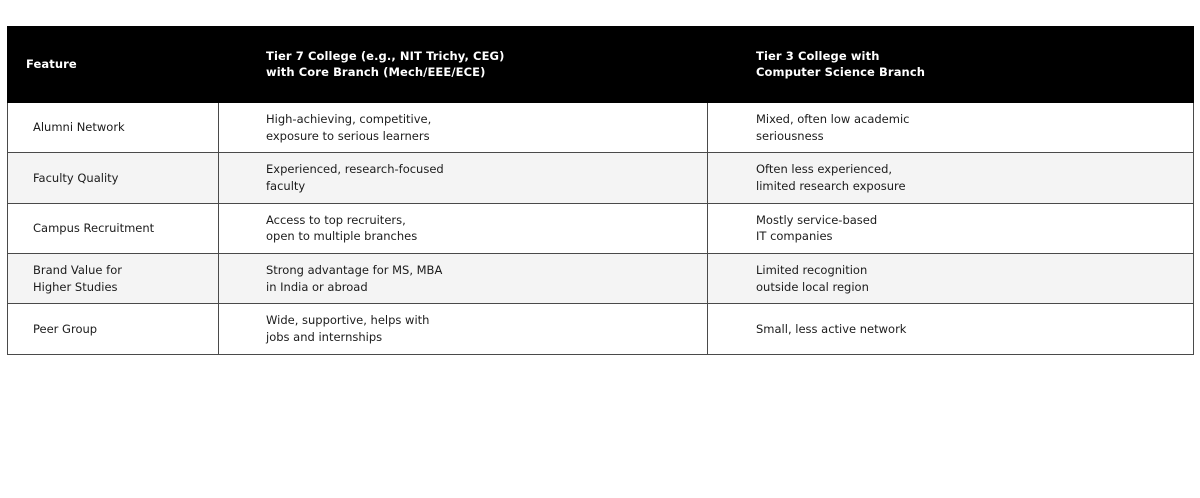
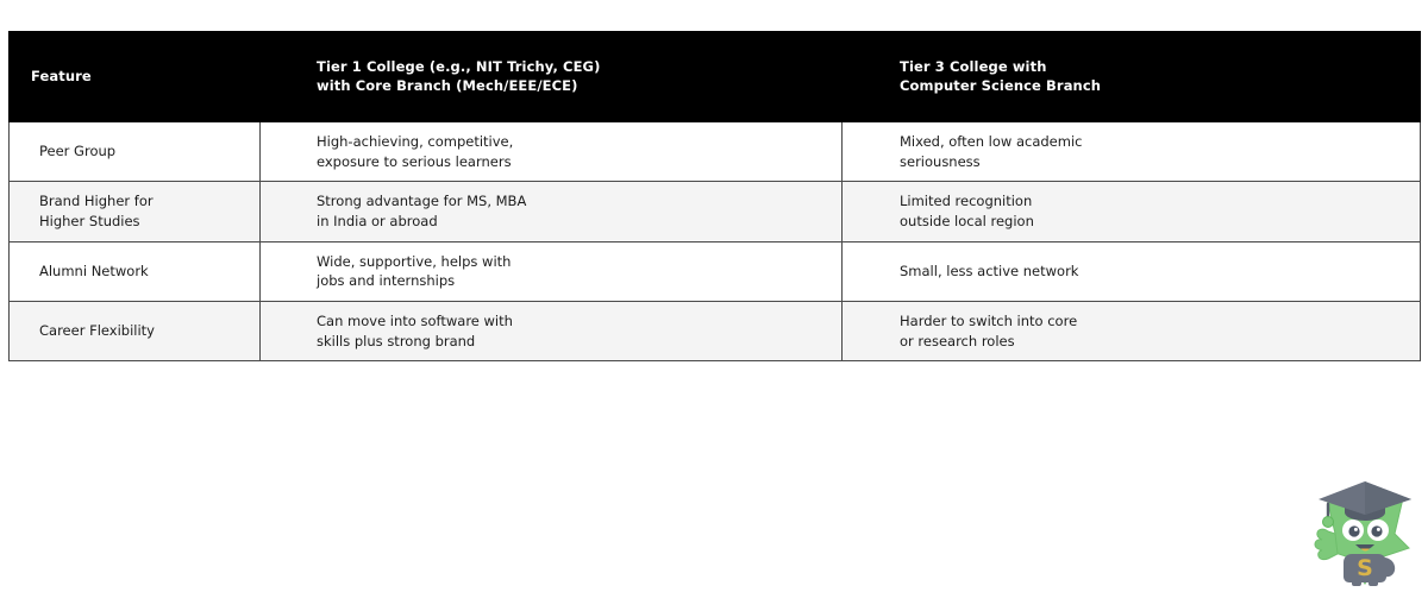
- Feature	Tier 7 College (e.g., NIT Trichy, CEG) with Core Branch (Mech/EEE/ECE)	Tier 3 College with Computer Science Branch
+ Feature	Tier 1 College (e.g., NIT Trichy, CEG) with Core Branch (Mech/EEE/ECE)	Tier 3 College with Computer Science Branch
- Alumni Network	High-achieving, competitive, exposure to serious learners	Mixed, often low academic seriousness
+ Peer Group	High-achieving, competitive, exposure to serious learners	Mixed, often low academic seriousness
- Faculty Quality	Experienced, research-focused faculty	Often less experienced, limited research exposure
- Campus Recruitment	Access to top recruiters, open to multiple branches	Mostly service-based IT companies
- Brand Value for Higher Studies	Strong advantage for MS, MBA in India or abroad	Limited recognition outside local region
+ Brand Higher for Higher Studies	Strong advantage for MS, MBA in India or abroad	Limited recognition outside local region
- Peer Group	Wide, supportive, helps with jobs and internships	Small, less active network
+ Alumni Network	Wide, supportive, helps with jobs and internships	Small, less active network
+ Career Flexibility	Can move into software with skills plus strong brand	Harder to switch into core or research roles
+ S
